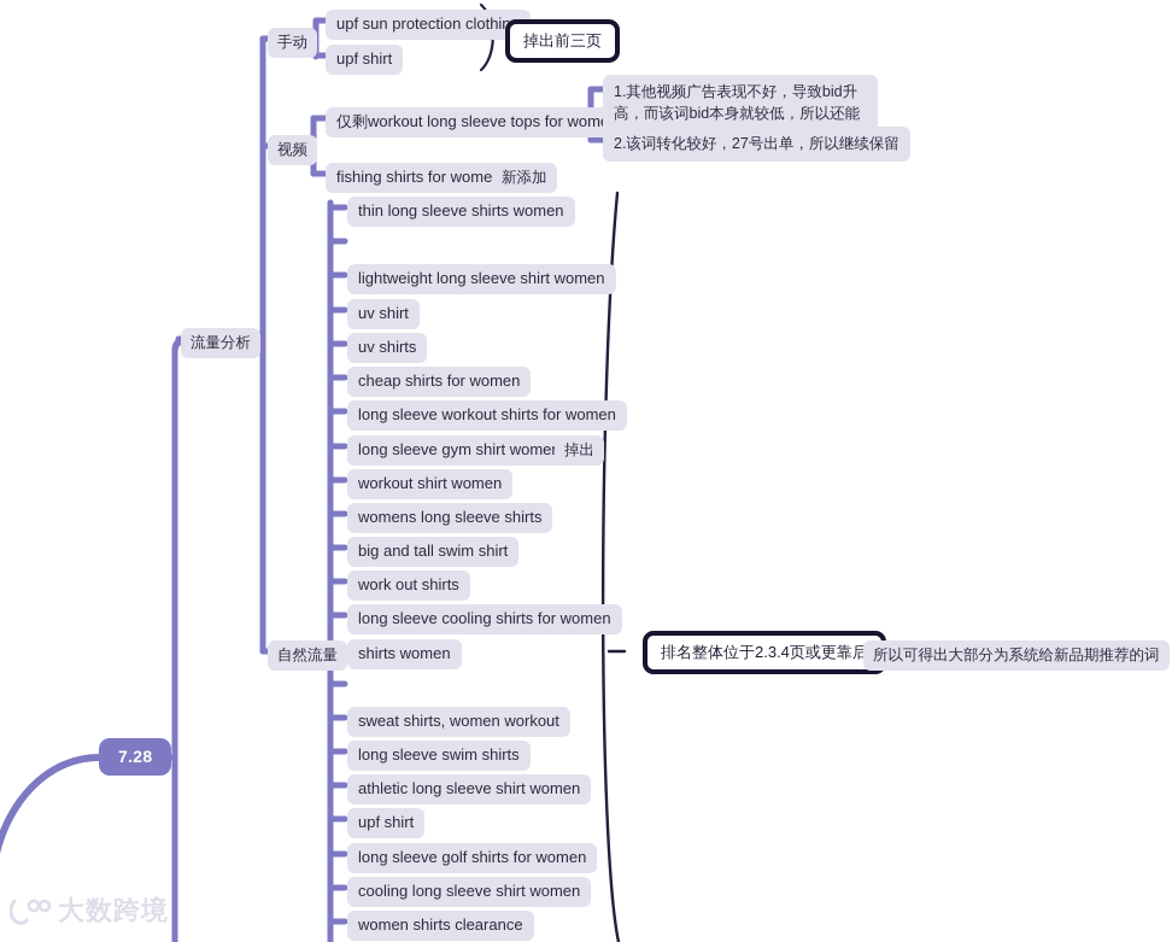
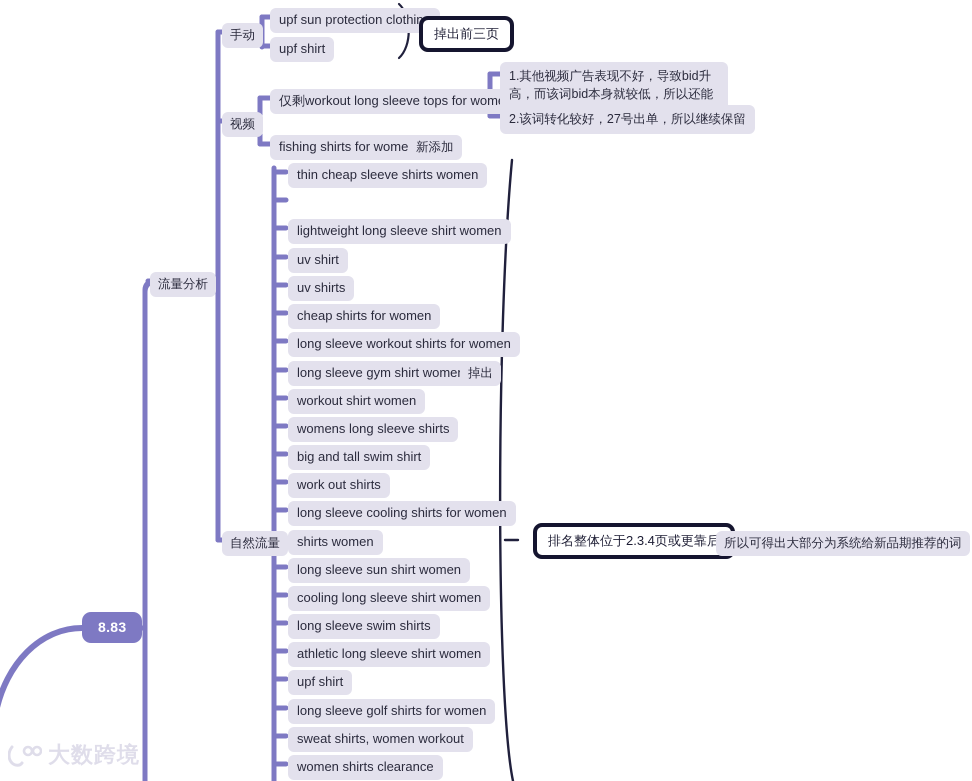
- 7.28
+ 8.83
  流量分析
  手动
  视频
  自然流量
  upf sun protection clothi
  upf shirt
  掉出前三页
  仅剩workout long sleeve tops for wom
  fishing shirts for wome
  新添加
  1.其他视频广告表现不好，导致bid升高，而该词bid本身就较低，所以还能
  2.该词转化较好，27号出单，所以继续保留
- thin long sleeve shirts women
+ thin cheap sleeve shirts women
  lightweight long sleeve shirt women
  uv shirt
  uv shirts
  cheap shirts for women
  long sleeve workout shirts for women
  long sleeve gym shirt wome
  workout shirt women
  womens long sleeve shirts
  big and tall swim shirt
  work out shirts
  long sleeve cooling shirts for women
  shirts women
+ long sleeve sun shirt women
- sweat shirts, women workout
+ cooling long sleeve shirt women
  long sleeve swim shirts
  athletic long sleeve shirt women
  upf shirt
  long sleeve golf shirts for women
- cooling long sleeve shirt women
+ sweat shirts, women workout
  women shirts clearance
  掉出
  排名整体位于2.3.4页或更靠后
  所以可得出大部分为系统给新品期推荐的词
  大数跨境
